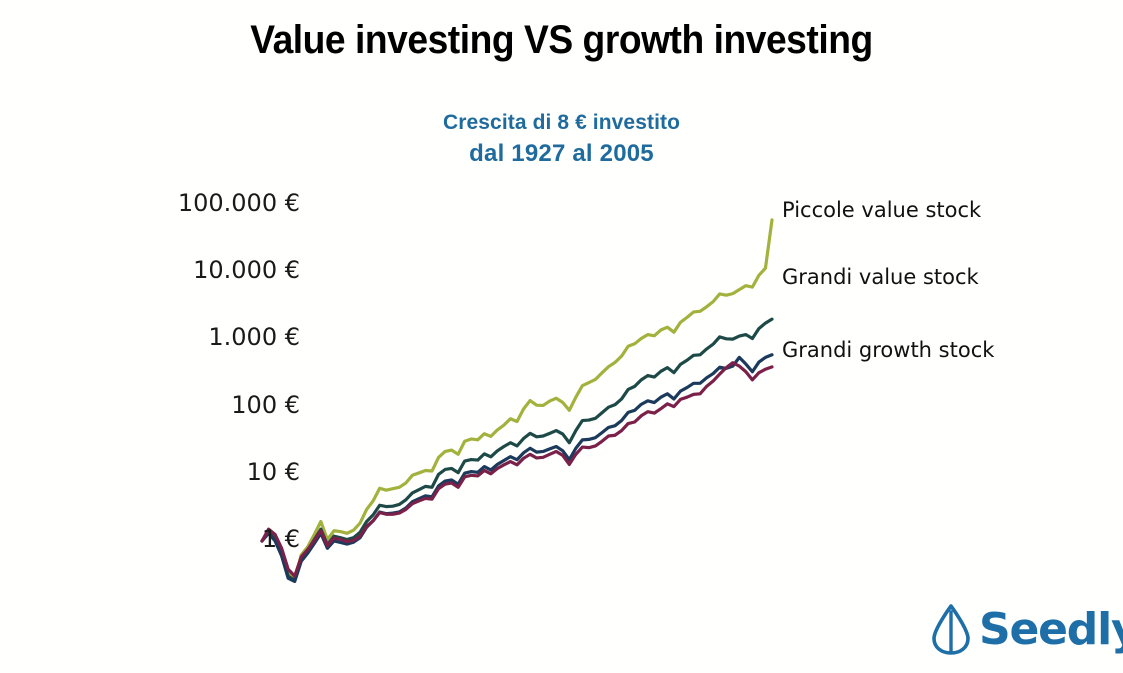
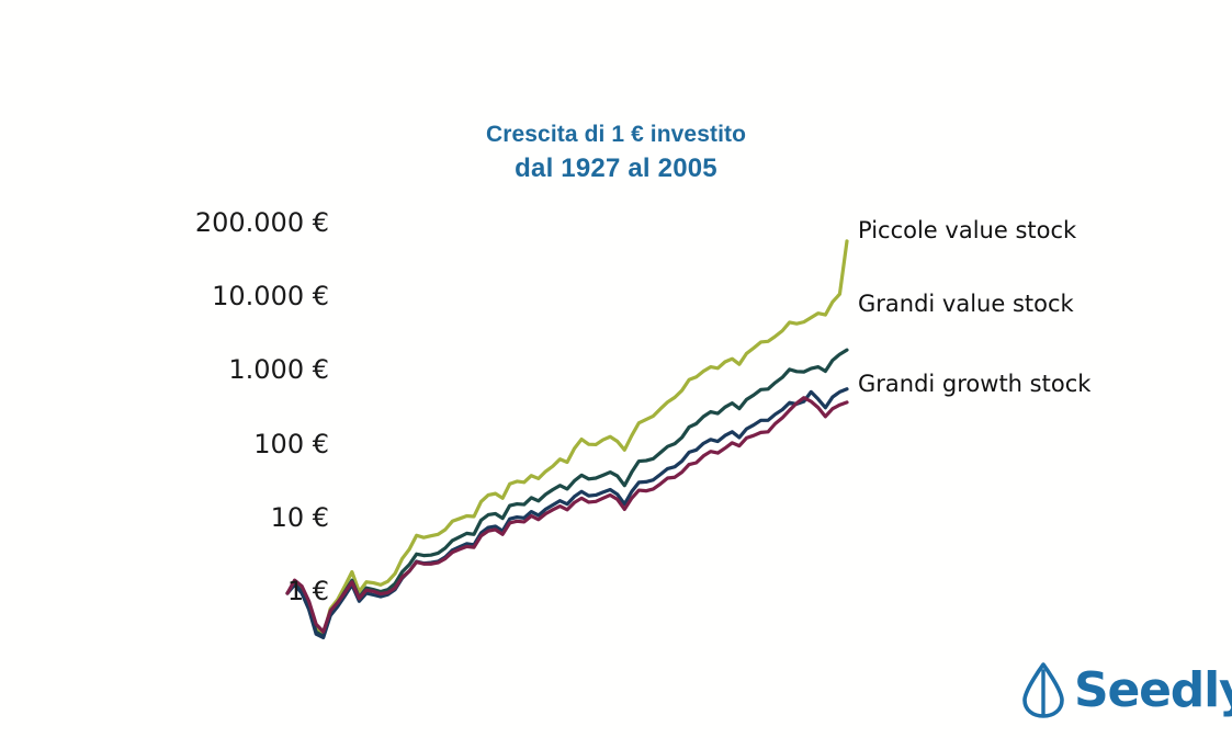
- Value investing VS growth investing
- Crescita di 8 € investito
+ Crescita di 1 € investito
  dal 1927 al 2005
- 100.000 €
+ 200.000 €
  10.000 €
  1.000 €
  100 €
  10 €
  1 €
  Piccole value stock
  Grandi value stock
  Grandi growth stock
  Seedl
